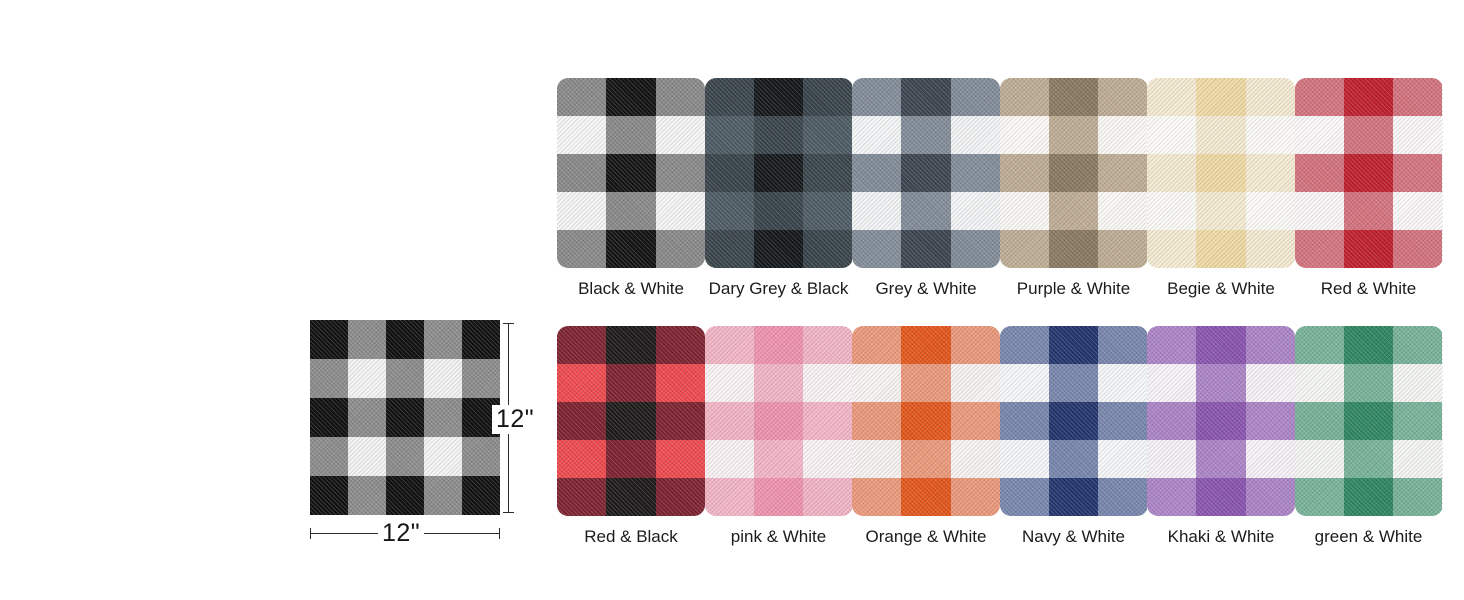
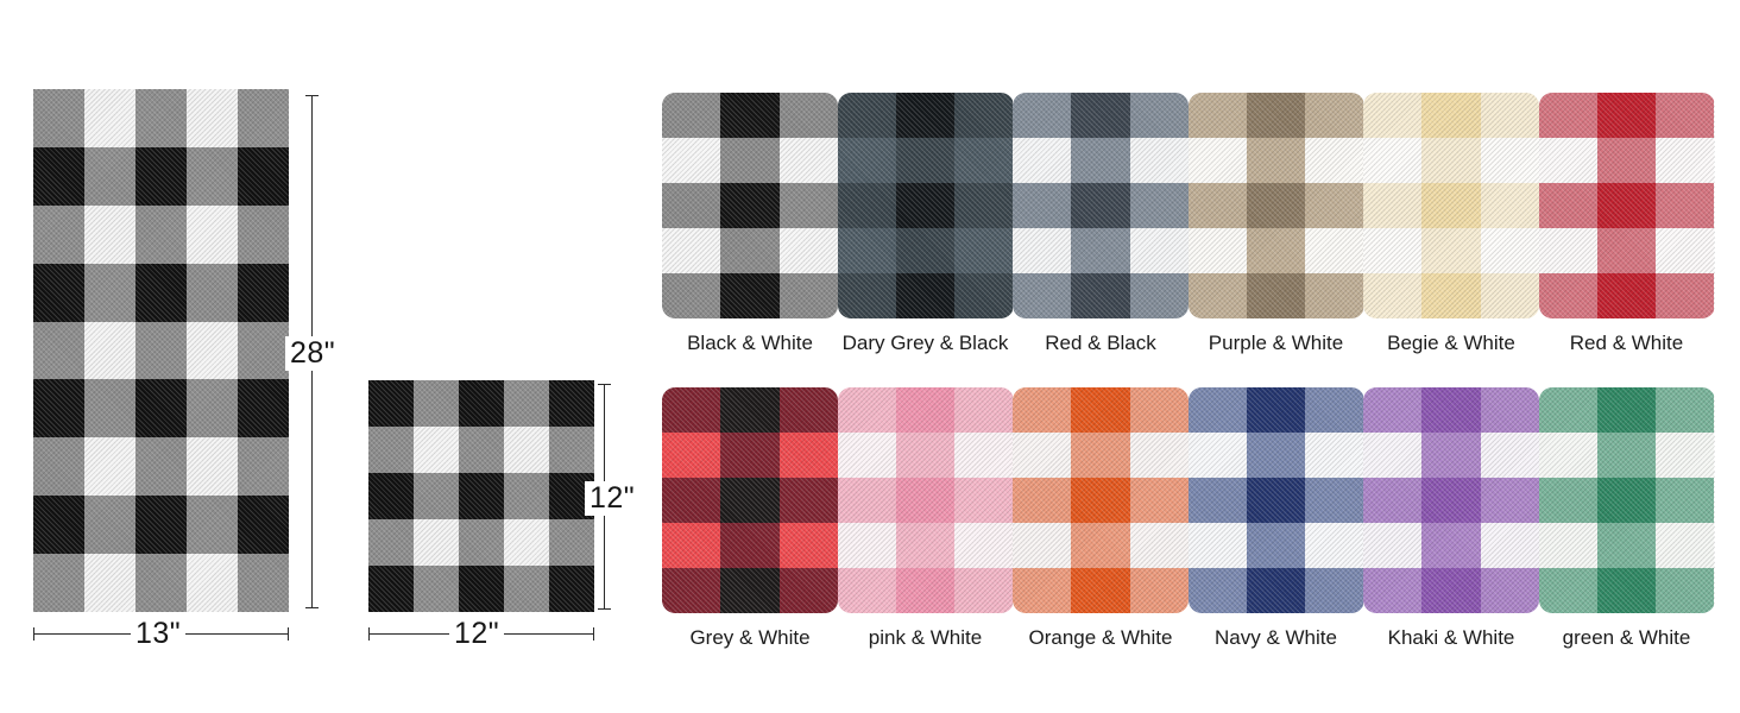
+ 28"
+ 13"
  12"
  12"
  Black & White
  Dary Grey & Black
- Grey & White
+ Red & Black
  Purple & White
  Begie & White
  Red & White
- Red & Black
+ Grey & White
  pink & White
  Orange & White
  Navy & White
  Khaki & White
  green & White
